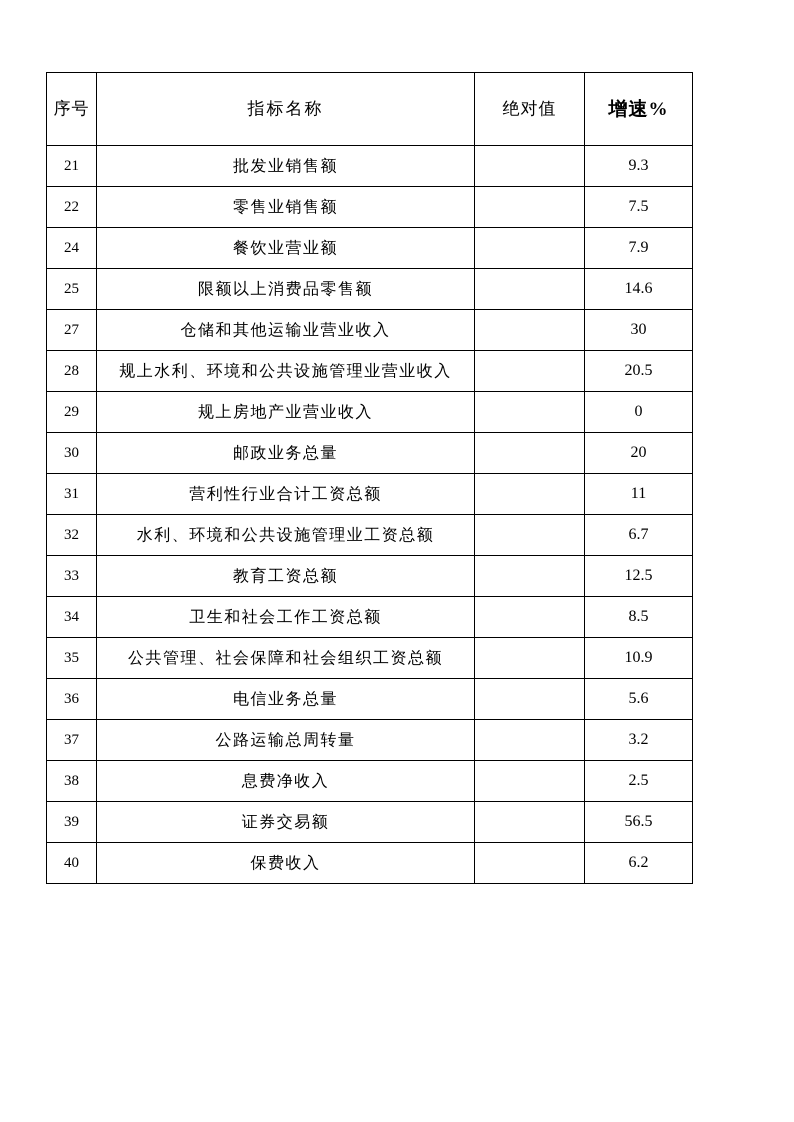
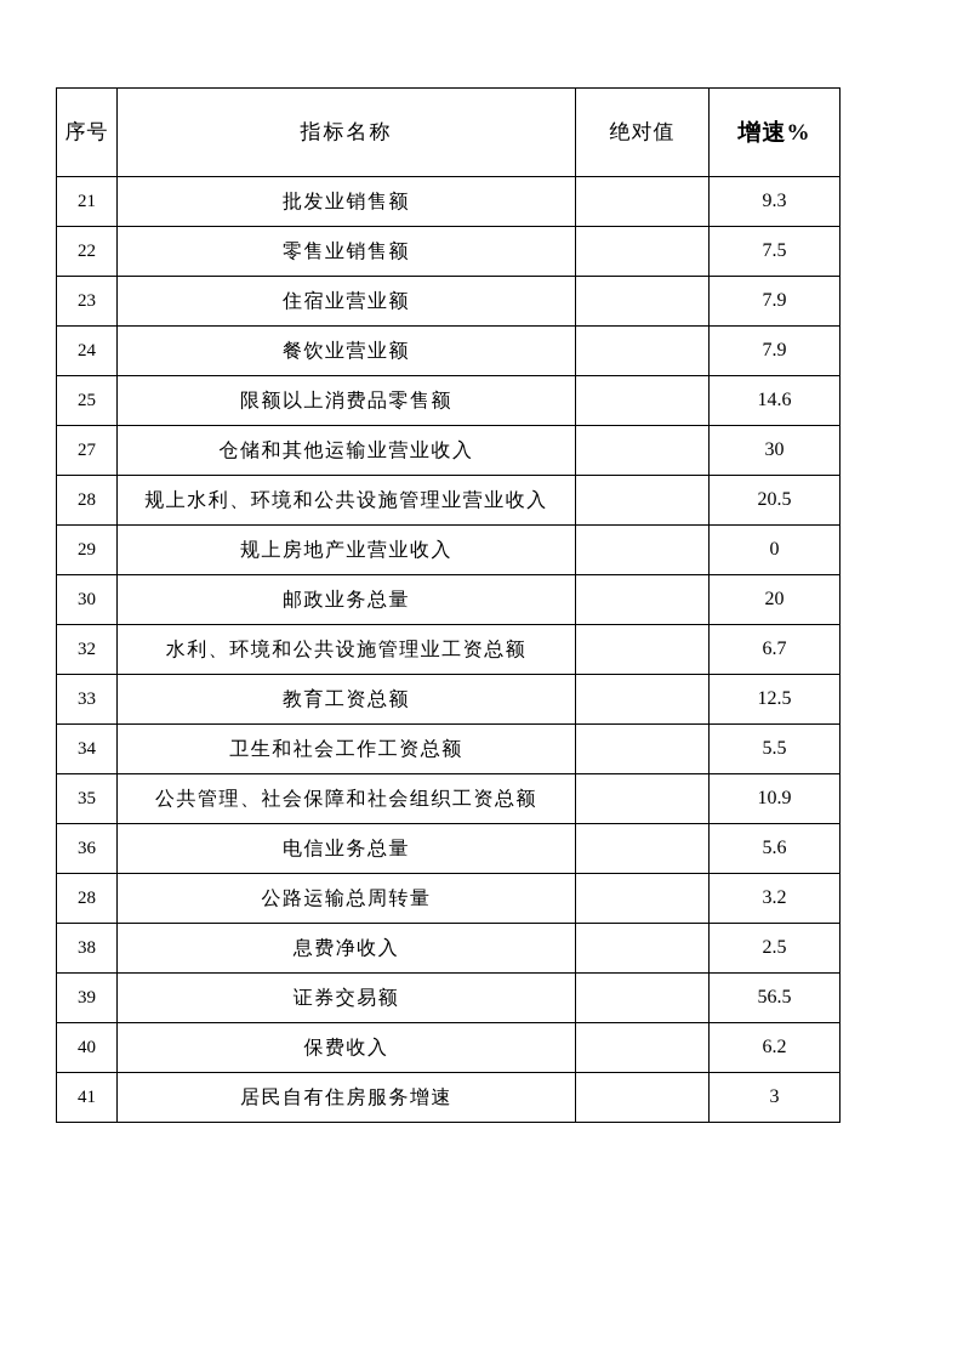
  序号	指标名称	绝对值	增速%
  21	批发业销售额		9.3
  22	零售业销售额		7.5
+ 23	住宿业营业额		7.9
  24	餐饮业营业额		7.9
  25	限额以上消费品零售额		14.6
  27	仓储和其他运输业营业收入		30
  28	规上水利、环境和公共设施管理业营业收入		20.5
  29	规上房地产业营业收入		0
  30	邮政业务总量		20
- 31	营利性行业合计工资总额		11
  32	水利、环境和公共设施管理业工资总额		6.7
  33	教育工资总额		12.5
- 34	卫生和社会工作工资总额		8.5
+ 34	卫生和社会工作工资总额		5.5
  35	公共管理、社会保障和社会组织工资总额		10.9
  36	电信业务总量		5.6
- 37	公路运输总周转量		3.2
+ 28	公路运输总周转量		3.2
  38	息费净收入		2.5
  39	证券交易额		56.5
  40	保费收入		6.2
+ 41	居民自有住房服务增速		3
